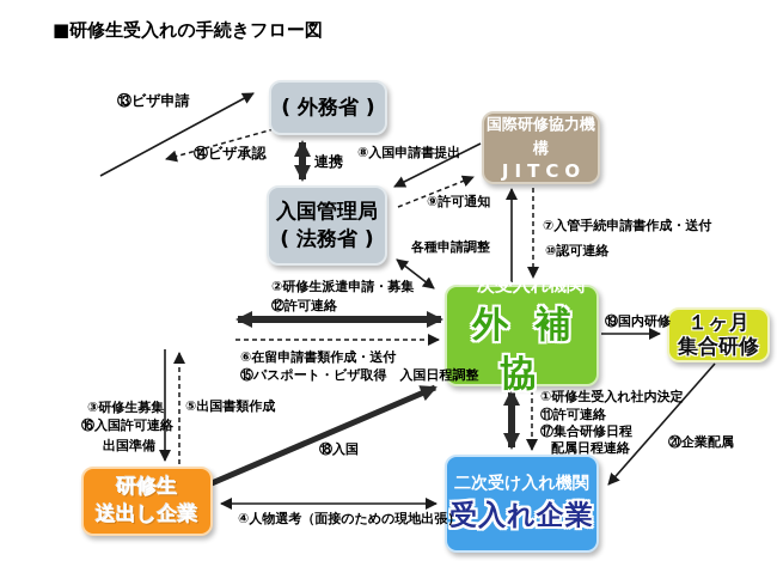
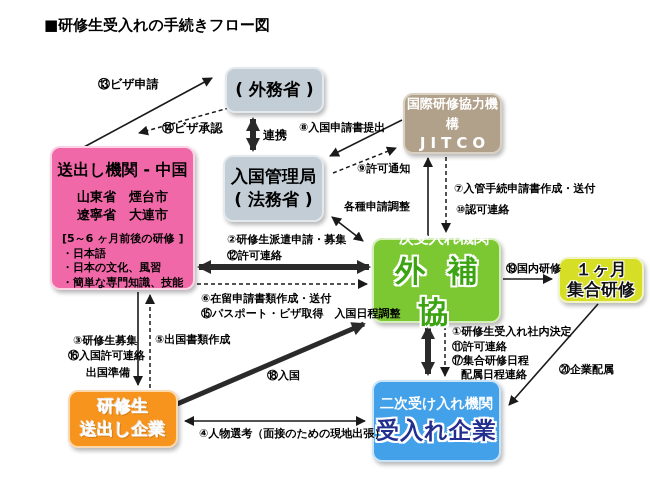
  ■研修生受入れの手続きフロー図
  ( 外務省 )
  入国管理局
  ( 法務省 )
  国際研修協力機構
  JITCO
+ 送出し機関 - 中国
+ 山東省 煙台市
+ 遼寧省 大連市
+ [5～6 ヶ月前後の研修 ]
+ ・日本語
+ ・日本の文化、風習
+ ・簡単な専門知識、技能
  一次受入れ機関
  外 補 協
  １ヶ月
  集合研修
  研修生
  送出し企業
  二次受け入れ機関
  受入れ企業
  ⑬ビザ申請
  ⑭ビザ承認
  連携
  ⑧入国申請書提出
  ⑨許可通知
  ⑦入管手続申請書作成・送付
  ⑩認可連絡
  各種申請調整
  ②研修生派遣申請・募集
  ⑫許可連絡
  ⑥在留申請書類作成・送付
  ⑮パスポート・ビザ取得 入国日程調整
  ⑲国内研修
  ①研修生受入れ社内決定
  ⑪許可連絡
  ⑰集合研修日程
  配属日程連絡
  ③研修生募集
  ⑯入国許可連絡
  出国準備
  ⑤出国書類作成
  ⑱入国
  ④人物選考（面接のための現地出張）
  ⑳企業配属
